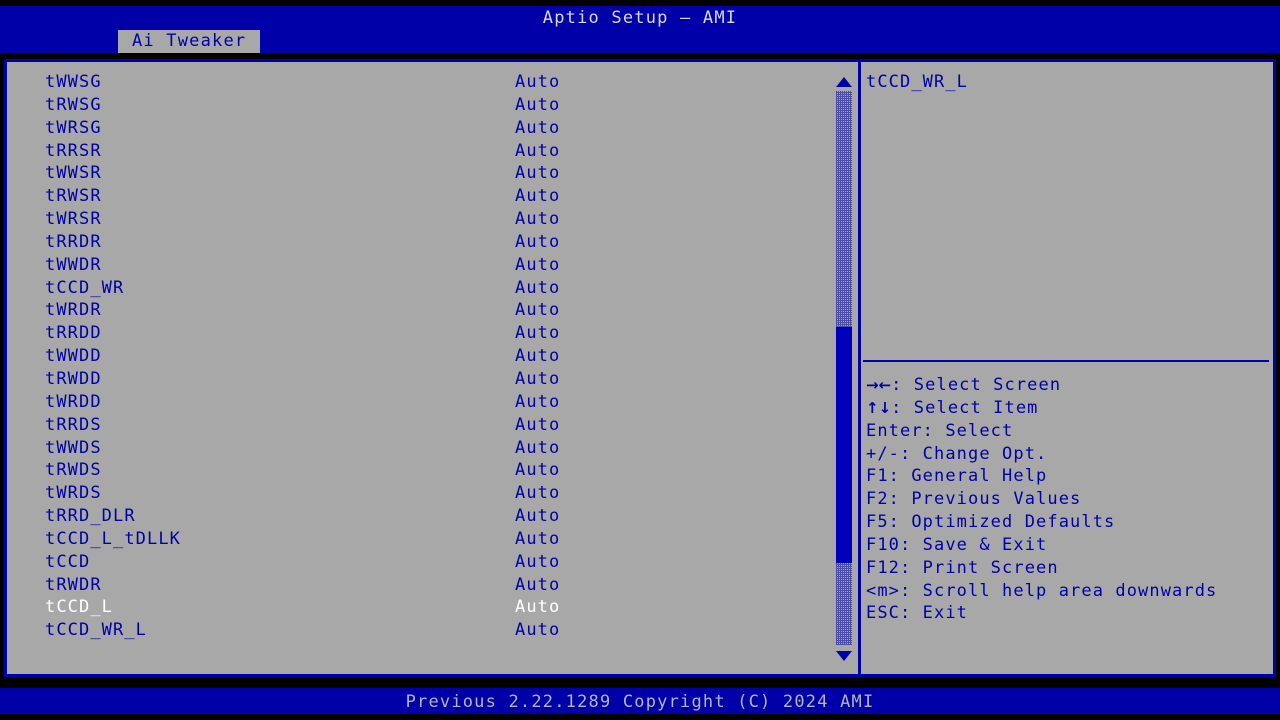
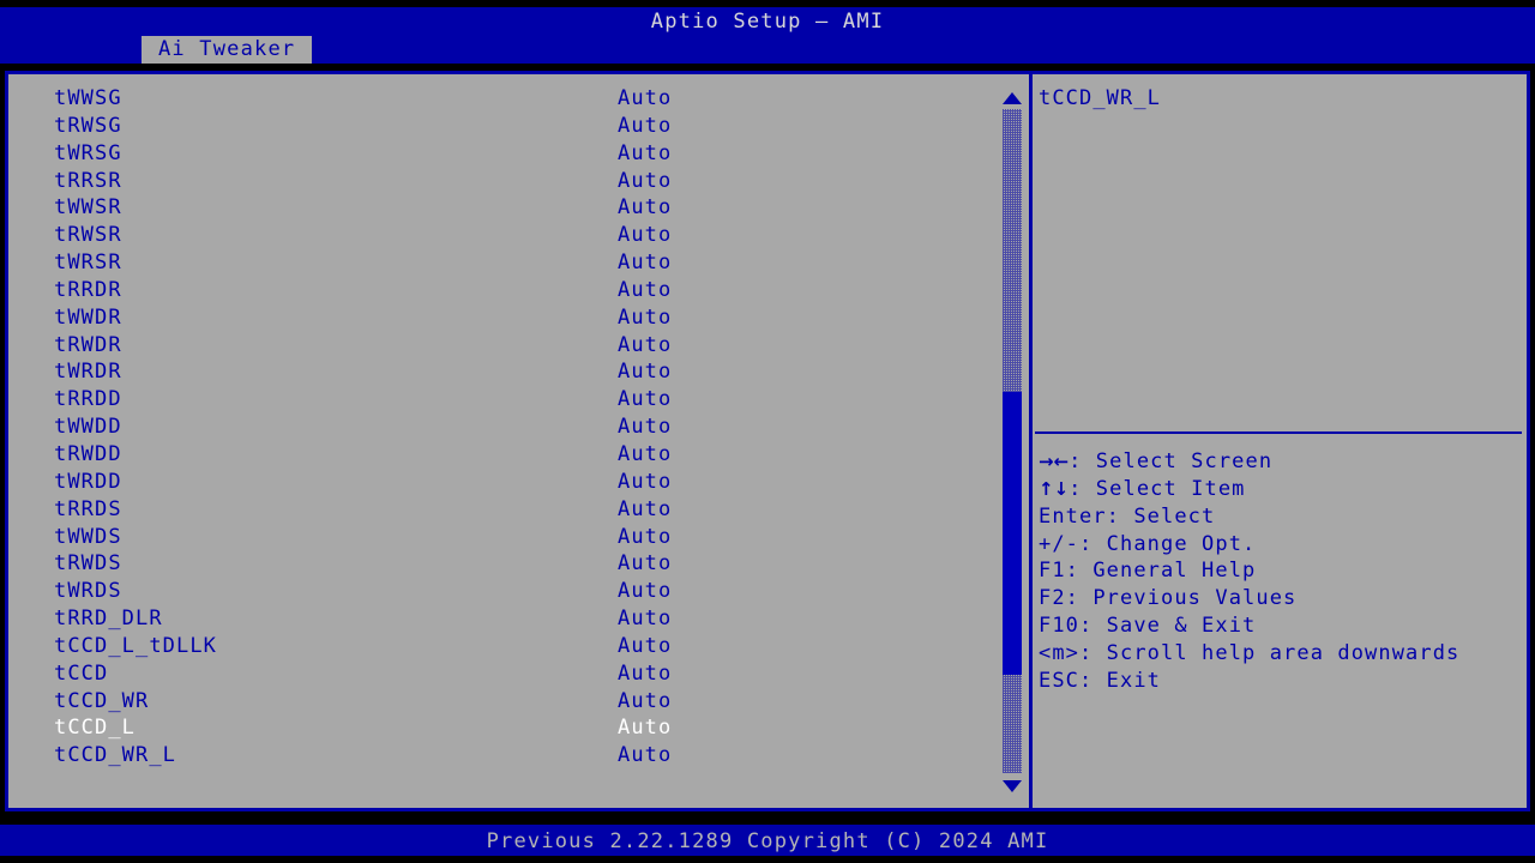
  Aptio Setup – AMI
  Ai Tweaker
  tWWSG
  Auto
  tRWSG
  Auto
  tWRSG
  Auto
  tRRSR
  Auto
  tWWSR
  Auto
  tRWSR
  Auto
  tWRSR
  Auto
  tRRDR
  Auto
  tWWDR
  Auto
- tCCD_WR
+ tRWDR
  Auto
  tWRDR
  Auto
  tRRDD
  Auto
  tWWDD
  Auto
  tRWDD
  Auto
  tWRDD
  Auto
  tRRDS
  Auto
  tWWDS
  Auto
  tRWDS
  Auto
  tWRDS
  Auto
  tRRD_DLR
  Auto
  tCCD_L_tDLLK
  Auto
  tCCD
  Auto
- tRWDR
+ tCCD_WR
  Auto
  tCCD_L
  Auto
  tCCD_WR_L
  Auto
  tCCD_WR_L
  →←: Select Screen
  ↑↓: Select Item
  Enter: Select
  +/-: Change Opt.
  F1: General Help
  F2: Previous Values
- F5: Optimized Defaults
  F10: Save & Exit
- F12: Print Screen
  <m>: Scroll help area downwards
  ESC: Exit
  Previous 2.22.1289 Copyright (C) 2024 AMI
